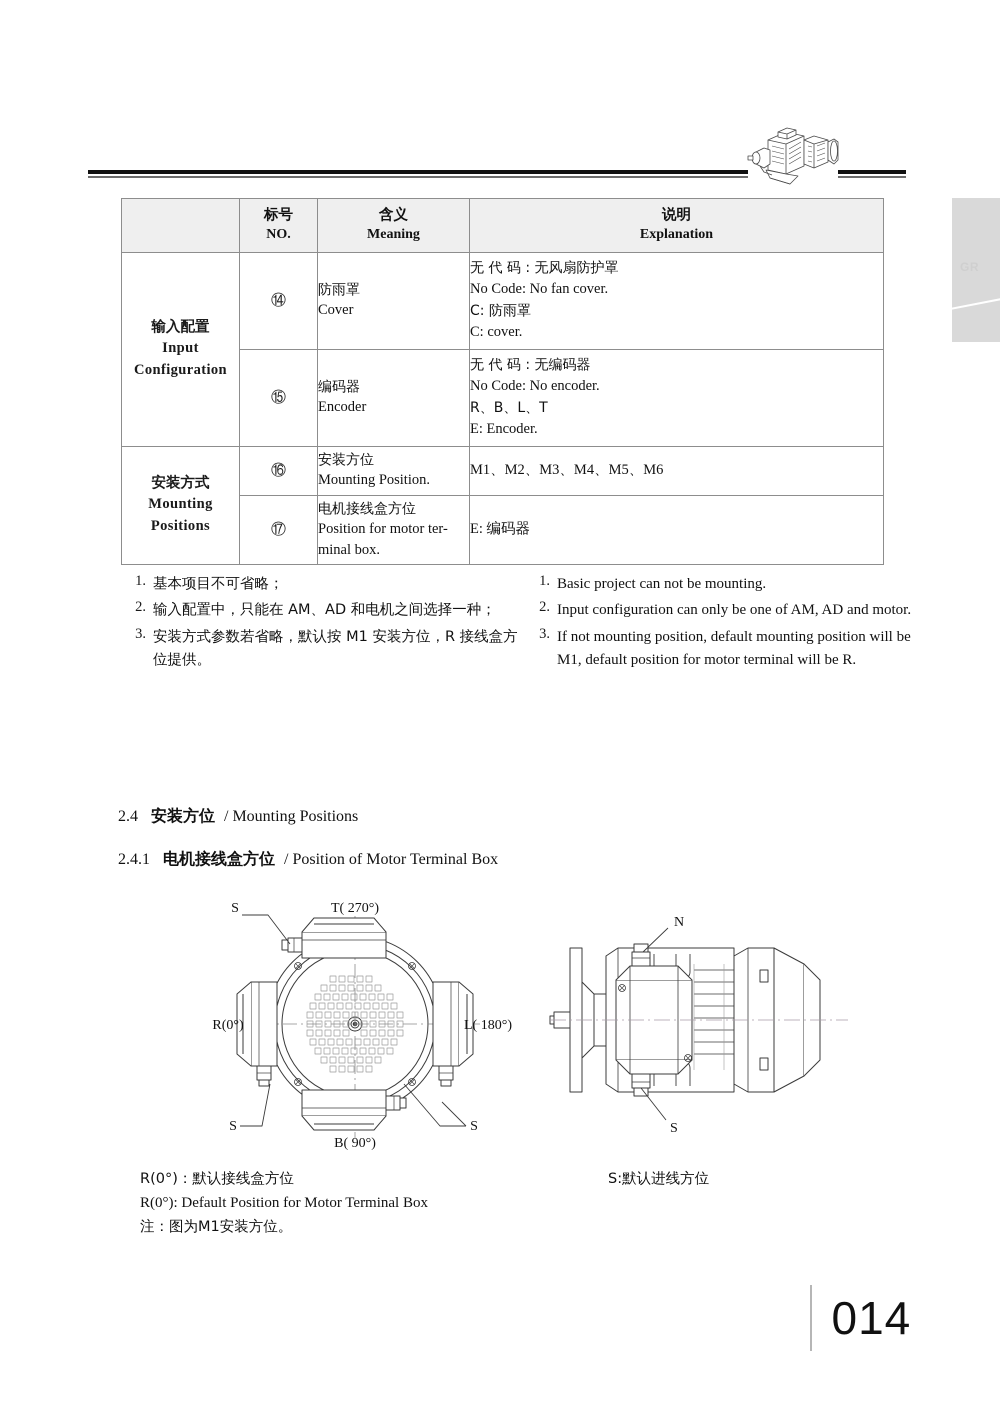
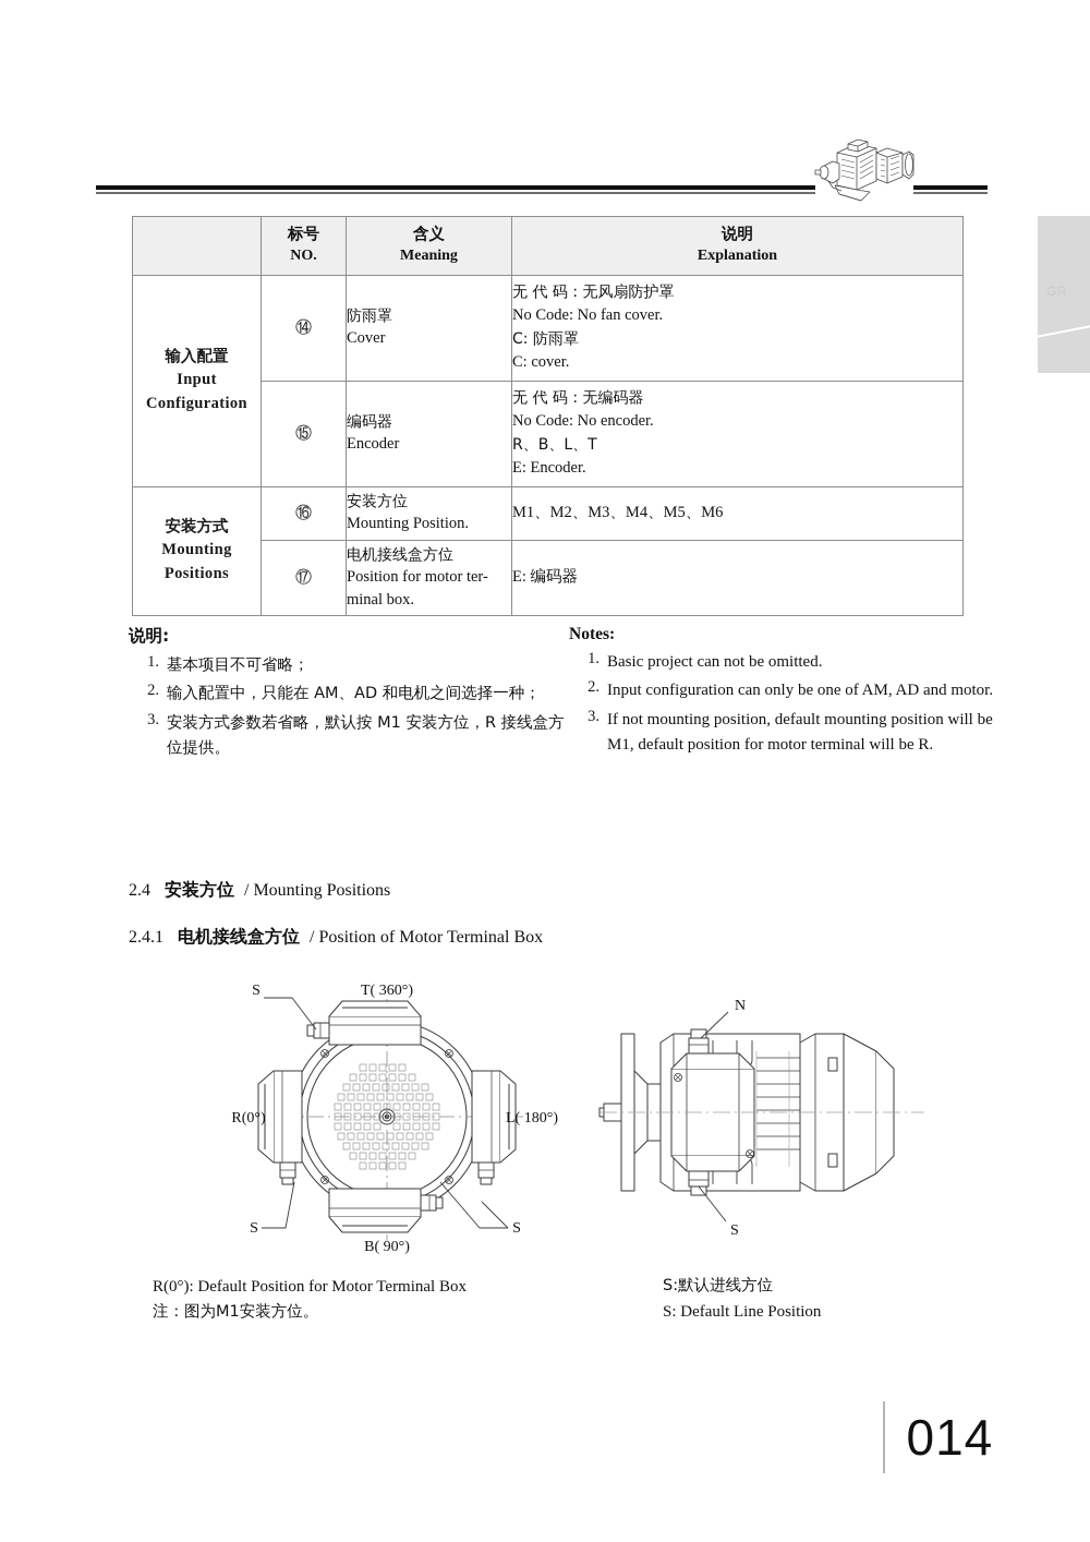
  	标号 NO.	含义 Meaning	说明 Explanation
  输入配置 Input Configuration	⑭	防雨罩 Cover	无 代 码 : 无风扇防护罩 No Code: No fan cover. C: 防雨罩 C: cover.
  ⑮	编码器 Encoder	无 代 码 : 无编码器 No Code: No encoder. R、B、L、T E: Encoder.
  安装方式 Mounting Positions	⑯	安装方位 Mounting Position.	M1、M2、M3、M4、M5、M6
  ⑰	电机接线盒方位 Position for motor ter- minal box.	E: 编码器
+ 说明:
  1.
  基本项目不可省略；
  2.
  输入配置中，只能在 AM、AD 和电机之间选择一种；
  3.
  安装方式参数若省略，默认按 M1 安装方位，R 接线盒方位提供。
+ Notes:
  1.
- Basic project can not be mounting.
+ Basic project can not be omitted.
  2.
  Input configuration can only be one of AM, AD and motor.
  3.
  If not mounting position, default mounting position will be M1, default position for motor terminal will be R.
  2.4 安装方位 / Mounting Positions
  2.4.1 电机接线盒方位 / Position of Motor Terminal Box
- T( 270°)
+ T( 360°)
  R(0°)
  L( 180°)
  B( 90°)
  S
  S
  S
  N
  S
- R(0°)：默认接线盒方位
  R(0°): Default Position for Motor Terminal Box
  注：图为M1安装方位。
  S:默认进线方位
+ S: Default Line Position
  014
